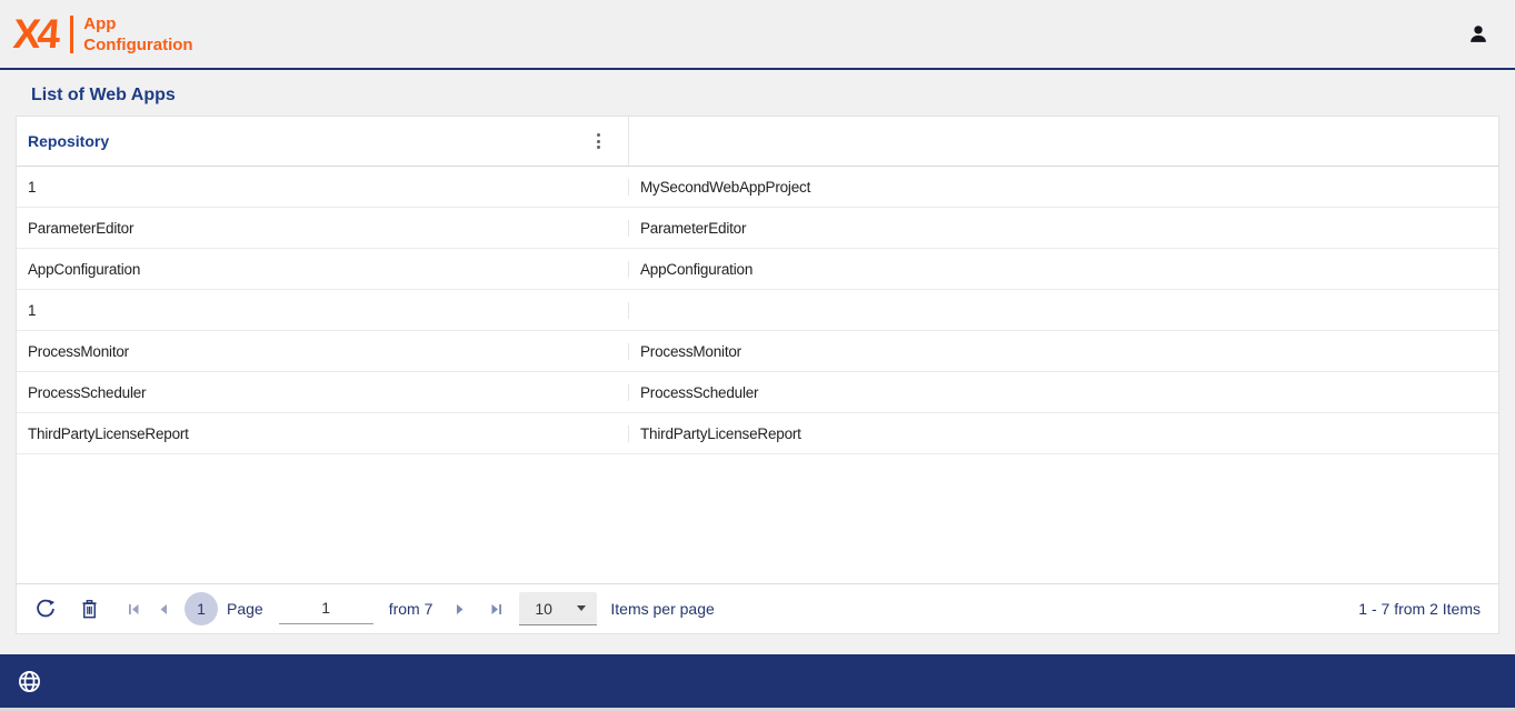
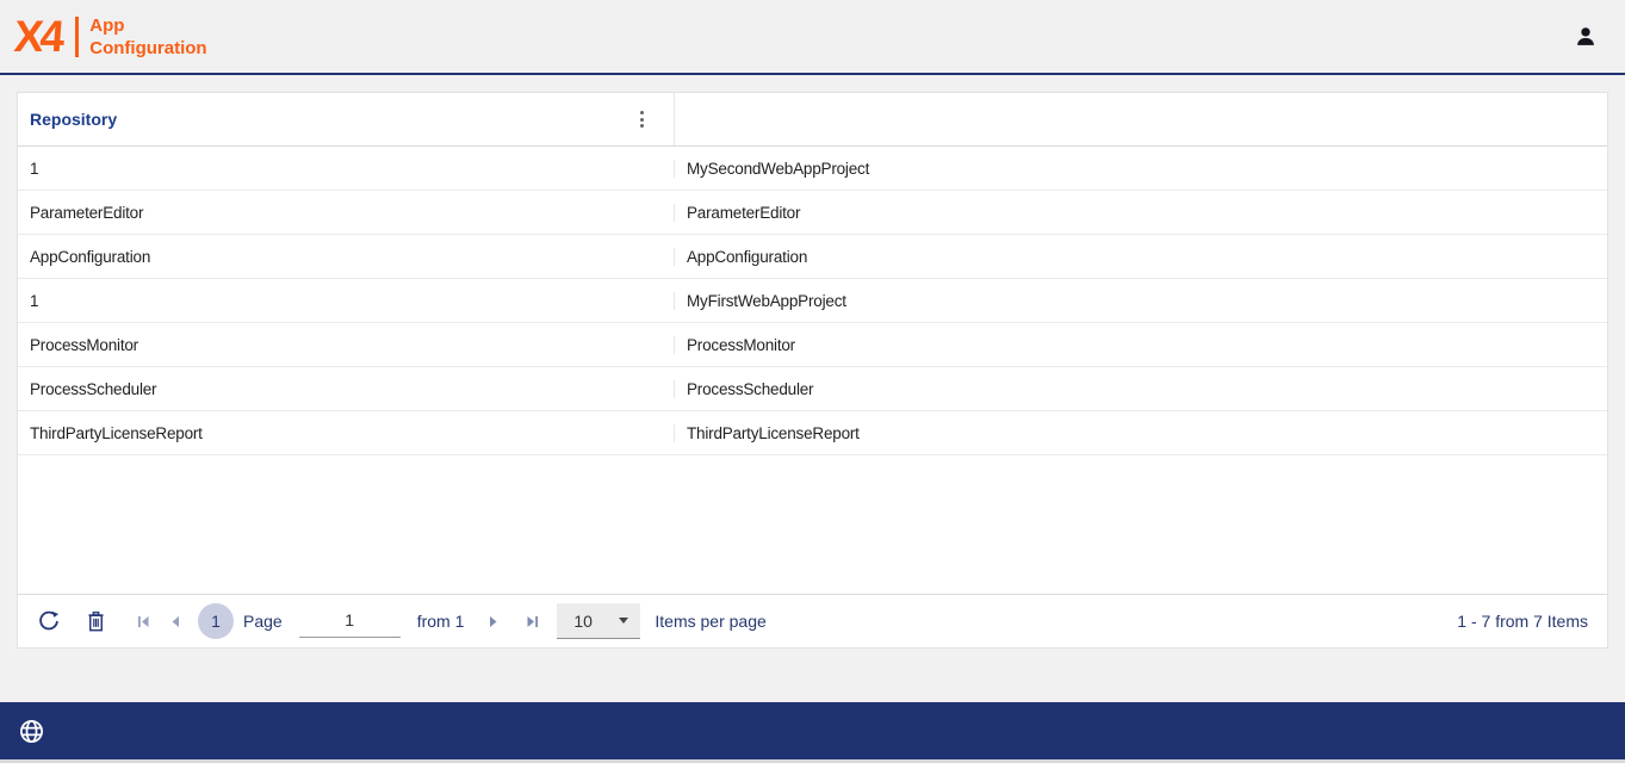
  App
  Configuration
- List of Web Apps
  Repository
  1
  MySecondWebAppProject
  ParameterEditor
  ParameterEditor
  AppConfiguration
  AppConfiguration
  1
+ MyFirstWebAppProject
  ProcessMonitor
  ProcessMonitor
  ProcessScheduler
  ProcessScheduler
  ThirdPartyLicenseReport
  ThirdPartyLicenseReport
  1
  Page
  1
- from 7
+ from 1
  10
  Items per page
- 1 - 7 from 2 Items
+ 1 - 7 from 7 Items
